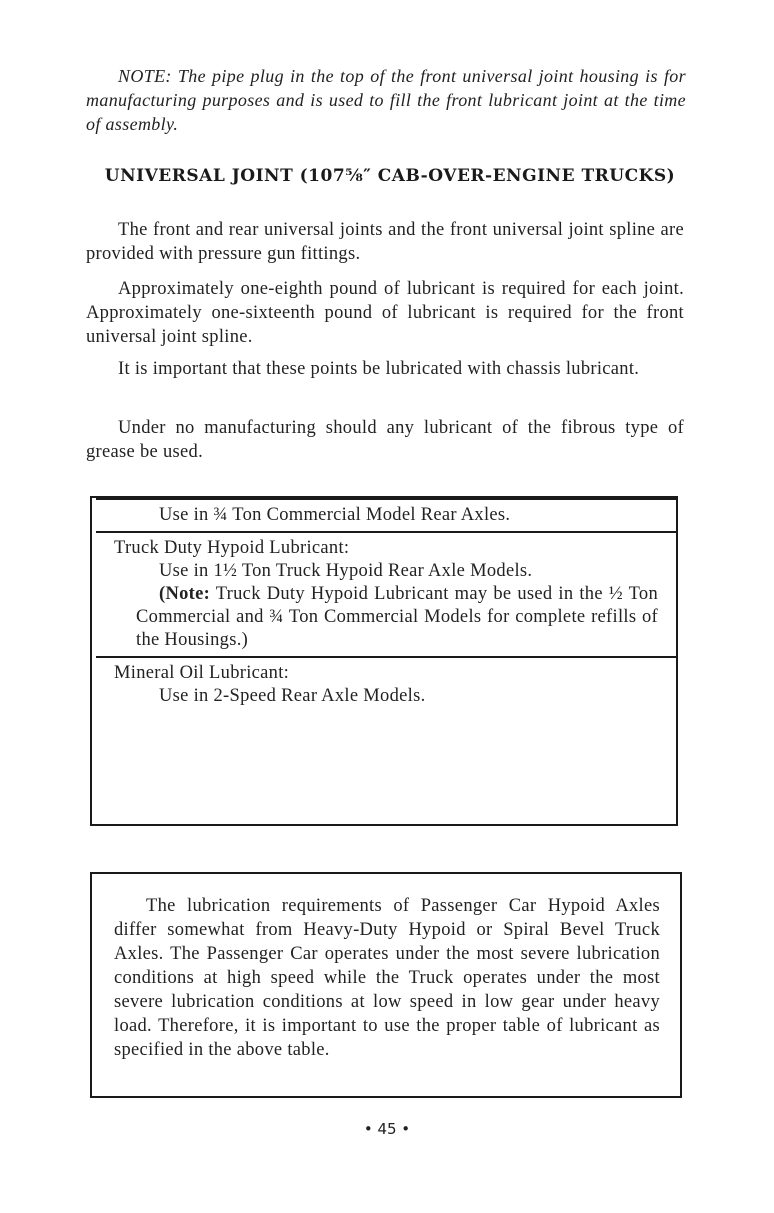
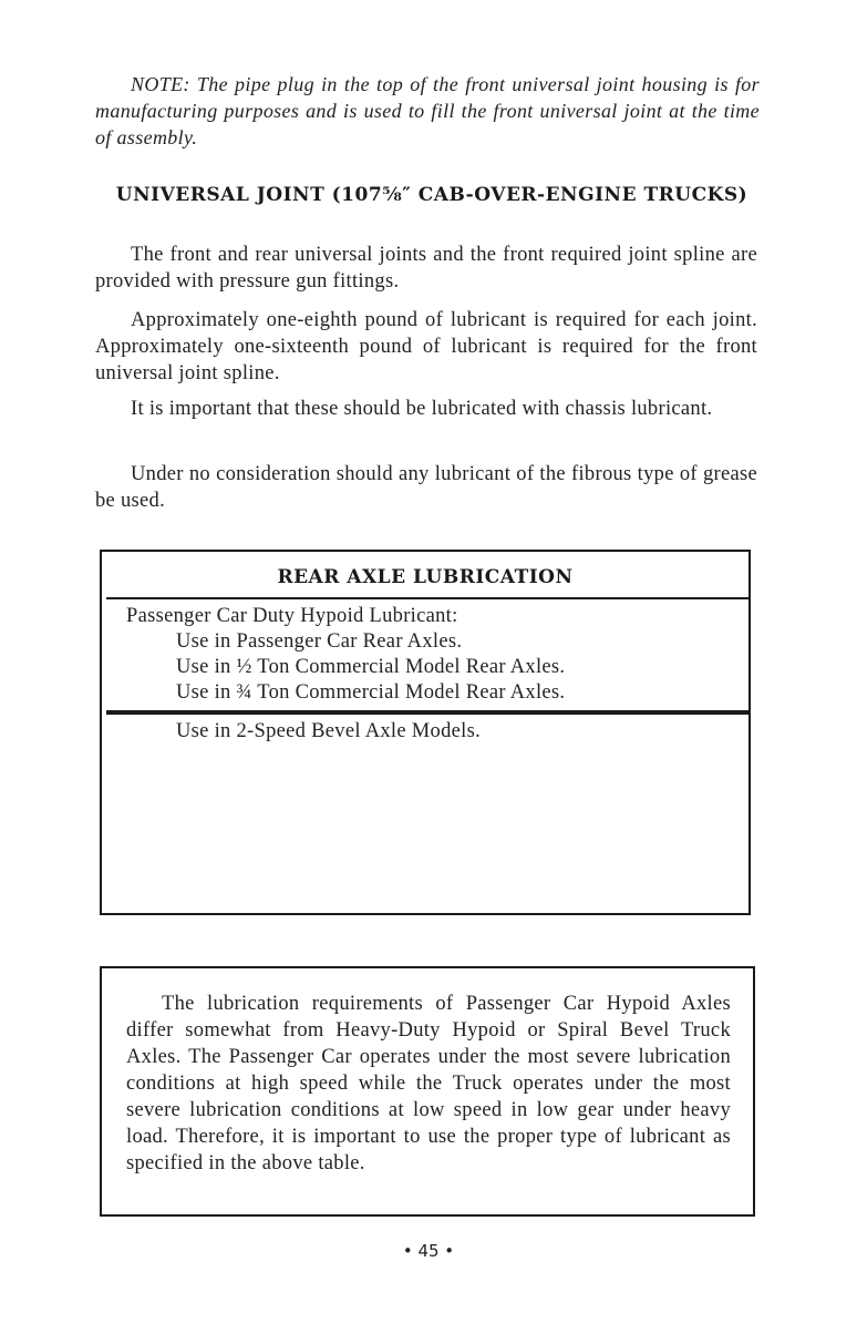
- NOTE: The pipe plug in the top of the front universal joint housing is for manufacturing purposes and is used to fill the front lubricant joint at the time of assembly.
+ NOTE: The pipe plug in the top of the front universal joint housing is for manufacturing purposes and is used to fill the front universal joint at the time of assembly.
  UNIVERSAL JOINT (107⅝″ CAB-OVER-ENGINE TRUCKS)
- The front and rear universal joints and the front universal joint spline are provided with pressure gun fittings.
+ The front and rear universal joints and the front required joint spline are provided with pressure gun fittings.
  Approximately one-eighth pound of lubricant is required for each joint. Approximately one-sixteenth pound of lubricant is required for the front universal joint spline.
- It is important that these points be lubricated with chassis lubricant.
+ It is important that these should be lubricated with chassis lubricant.
- Under no manufacturing should any lubricant of the fibrous type of grease be used.
+ Under no consideration should any lubricant of the fibrous type of grease be used.
+ REAR AXLE LUBRICATION
+ Passenger Car Duty Hypoid Lubricant:
+ Use in Passenger Car Rear Axles.
+ Use in ½ Ton Commercial Model Rear Axles.
  Use in ¾ Ton Commercial Model Rear Axles.
- Truck Duty Hypoid Lubricant:
- Use in 1½ Ton Truck Hypoid Rear Axle Models.
- (Note: Truck Duty Hypoid Lubricant may be used in the ½ Ton Commercial and ¾ Ton Commercial Models for complete refills of the Housings.)
- Mineral Oil Lubricant:
- Use in 2-Speed Rear Axle Models.
+ Use in 2-Speed Bevel Axle Models.
- The lubrication requirements of Passenger Car Hypoid Axles differ somewhat from Heavy-Duty Hypoid or Spiral Bevel Truck Axles. The Passenger Car operates under the most severe lubrication conditions at high speed while the Truck operates under the most severe lubrication conditions at low speed in low gear under heavy load. Therefore, it is important to use the proper table of lubricant as specified in the above table.
+ The lubrication requirements of Passenger Car Hypoid Axles differ somewhat from Heavy-Duty Hypoid or Spiral Bevel Truck Axles. The Passenger Car operates under the most severe lubrication conditions at high speed while the Truck operates under the most severe lubrication conditions at low speed in low gear under heavy load. Therefore, it is important to use the proper type of lubricant as specified in the above table.
  • 45 •
